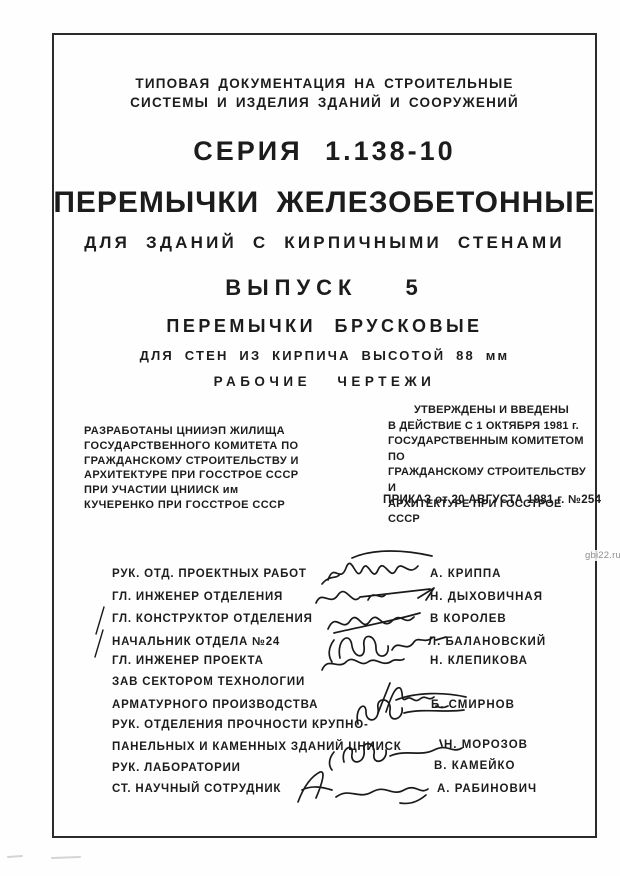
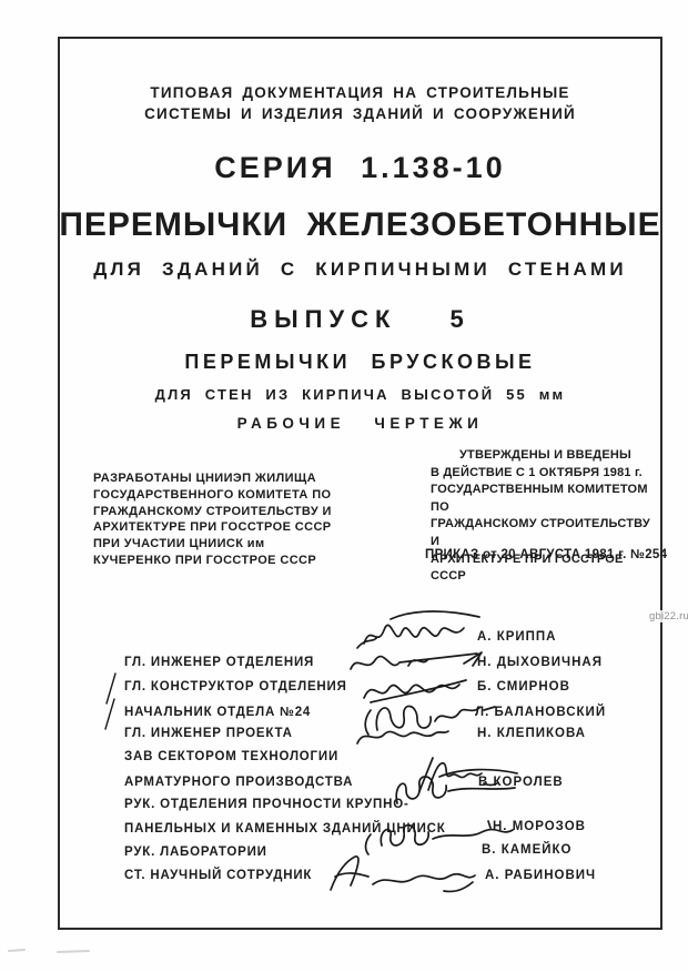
  ТИПОВАЯ ДОКУМЕНТАЦИЯ НА СТРОИТЕЛЬНЫЕ
  СИСТЕМЫ И ИЗДЕЛИЯ ЗДАНИЙ И СООРУЖЕНИЙ
  СЕРИЯ 1.138-10
  ПЕРЕМЫЧКИ ЖЕЛЕЗОБЕТОННЫЕ
  ДЛЯ ЗДАНИЙ С КИРПИЧНЫМИ СТЕНАМИ
  ВЫПУСК 5
  ПЕРЕМЫЧКИ БРУСКОВЫЕ
- ДЛЯ СТЕН ИЗ КИРПИЧА ВЫСОТОЙ 88 мм
+ ДЛЯ СТЕН ИЗ КИРПИЧА ВЫСОТОЙ 55 мм
  РАБОЧИЕ ЧЕРТЕЖИ
  РАЗРАБОТАНЫ ЦНИИЭП ЖИЛИЩА
  ГОСУДАРСТВЕННОГО КОМИТЕТА ПО
  ГРАЖДАНСКОМУ СТРОИТЕЛЬСТВУ И
  АРХИТЕКТУРЕ ПРИ ГОССТРОЕ СССР
  ПРИ УЧАСТИИ ЦНИИСК им
  КУЧЕРЕНКО ПРИ ГОССТРОЕ СССР
  УТВЕРЖДЕНЫ И ВВЕДЕНЫ
  В ДЕЙСТВИЕ С 1 ОКТЯБРЯ 1981 г.
  ГОСУДАРСТВЕННЫМ КОМИТЕТОМ ПО
  ГРАЖДАНСКОМУ СТРОИТЕЛЬСТВУ И
  АРХИТЕКТУРЕ ПРИ ГОССТРОЕ СССР
  ПРИКАЗ от 20 АВГУСТА 1981 г. №254
- РУК. ОТД. ПРОЕКТНЫХ РАБОТ
  ГЛ. ИНЖЕНЕР ОТДЕЛЕНИЯ
  ГЛ. КОНСТРУКТОР ОТДЕЛЕНИЯ
  НАЧАЛЬНИК ОТДЕЛА №24
  ГЛ. ИНЖЕНЕР ПРОЕКТА
  ЗАВ СЕКТОРОМ ТЕХНОЛОГИИ
  АРМАТУРНОГО ПРОИЗВОДСТВА
  РУК. ОТДЕЛЕНИЯ ПРОЧНОСТИ КРУПНО-
  ПАНЕЛЬНЫХ И КАМЕННЫХ ЗДАНИЙ ЦНИИСК
  РУК. ЛАБОРАТОРИИ
  СТ. НАУЧНЫЙ СОТРУДНИК
  А. КРИППА
  Н. ДЫХОВИЧНАЯ
- В КОРОЛЕВ
+ Б. СМИРНОВ
  Л. БАЛАНОВСКИЙ
  Н. КЛЕПИКОВА
- Б. СМИРНОВ
+ В КОРОЛЕВ
  Н. МОРОЗОВ
  В. КАМЕЙКО
  А. РАБИНОВИЧ
  gbi22.ru
